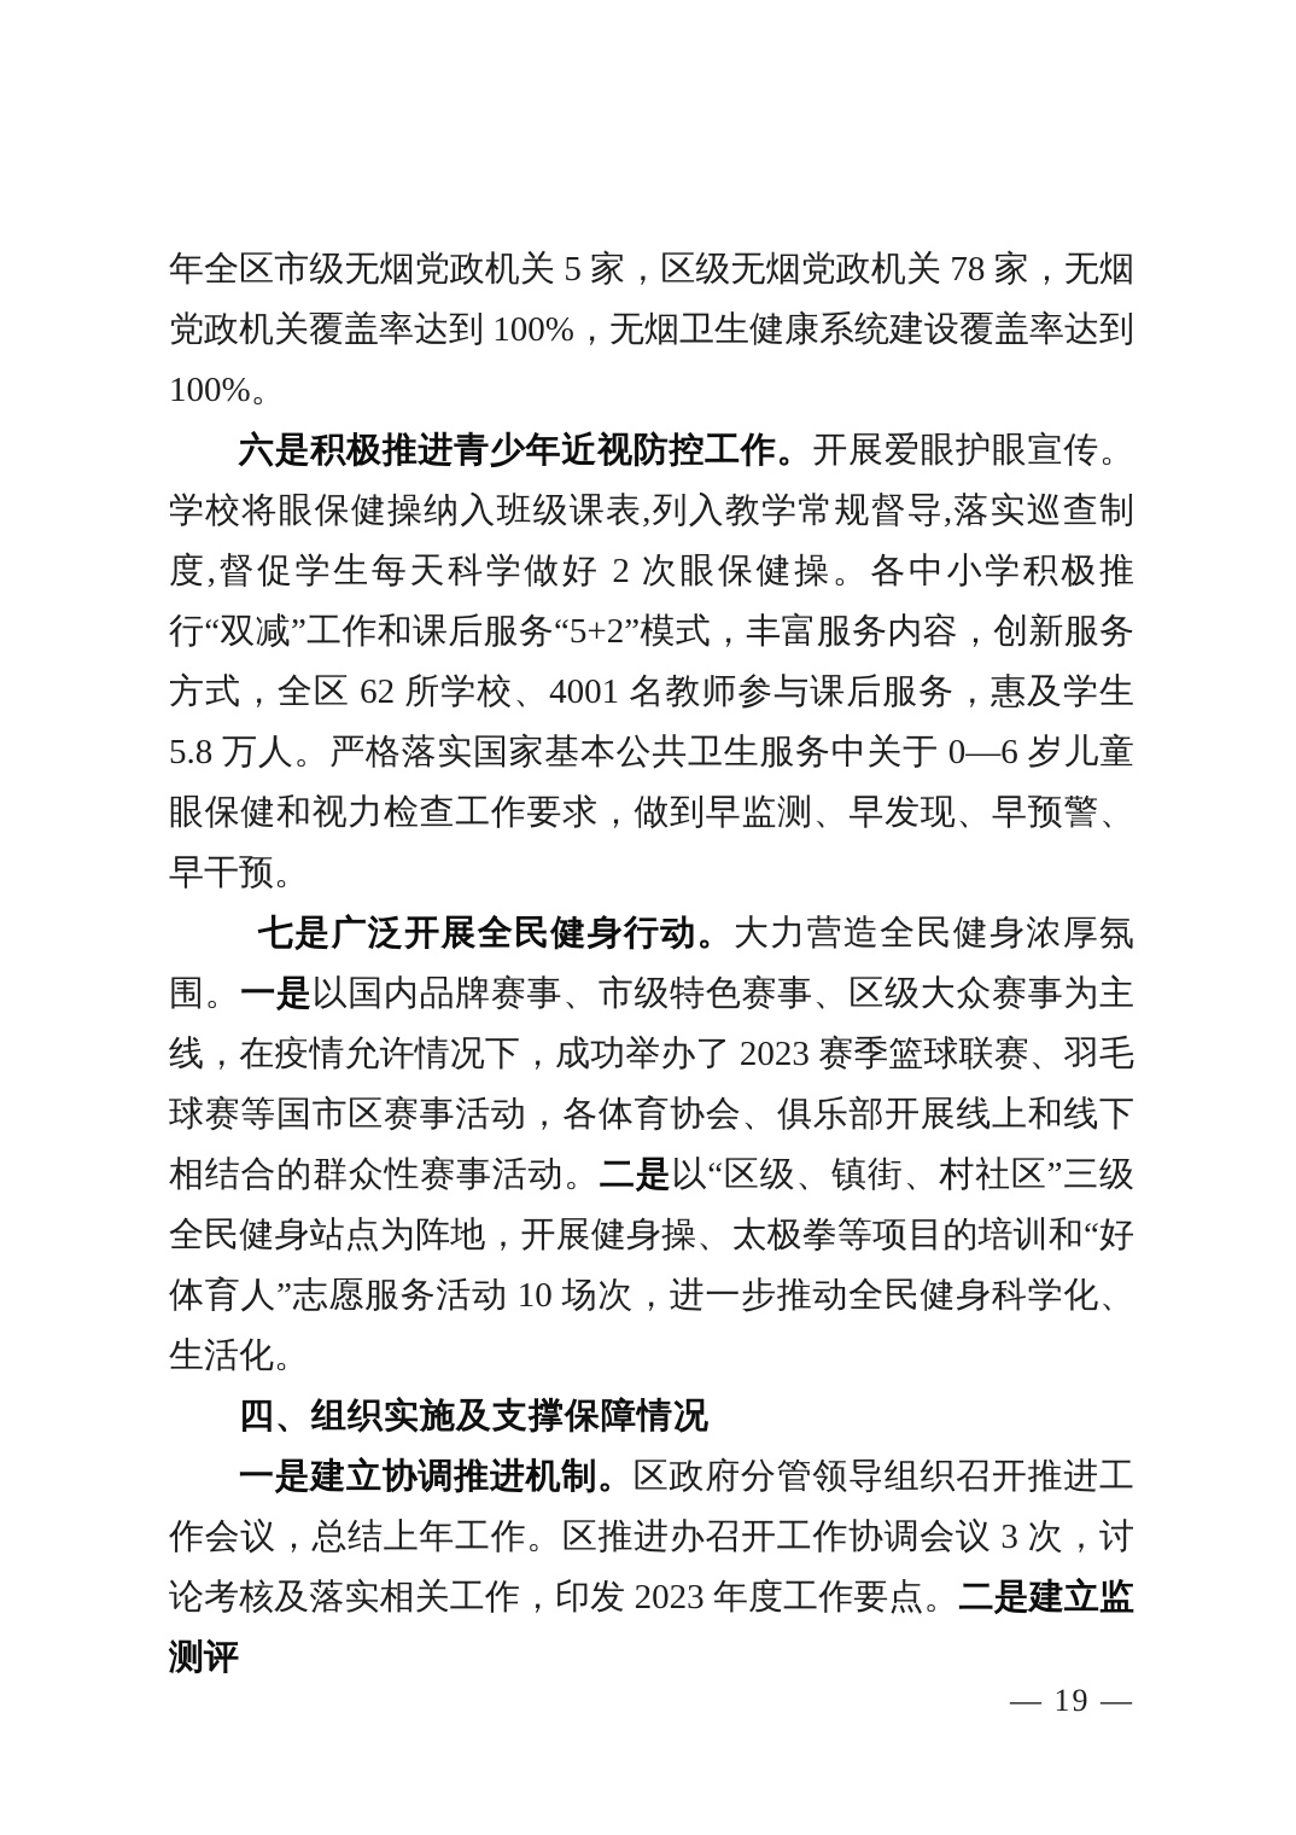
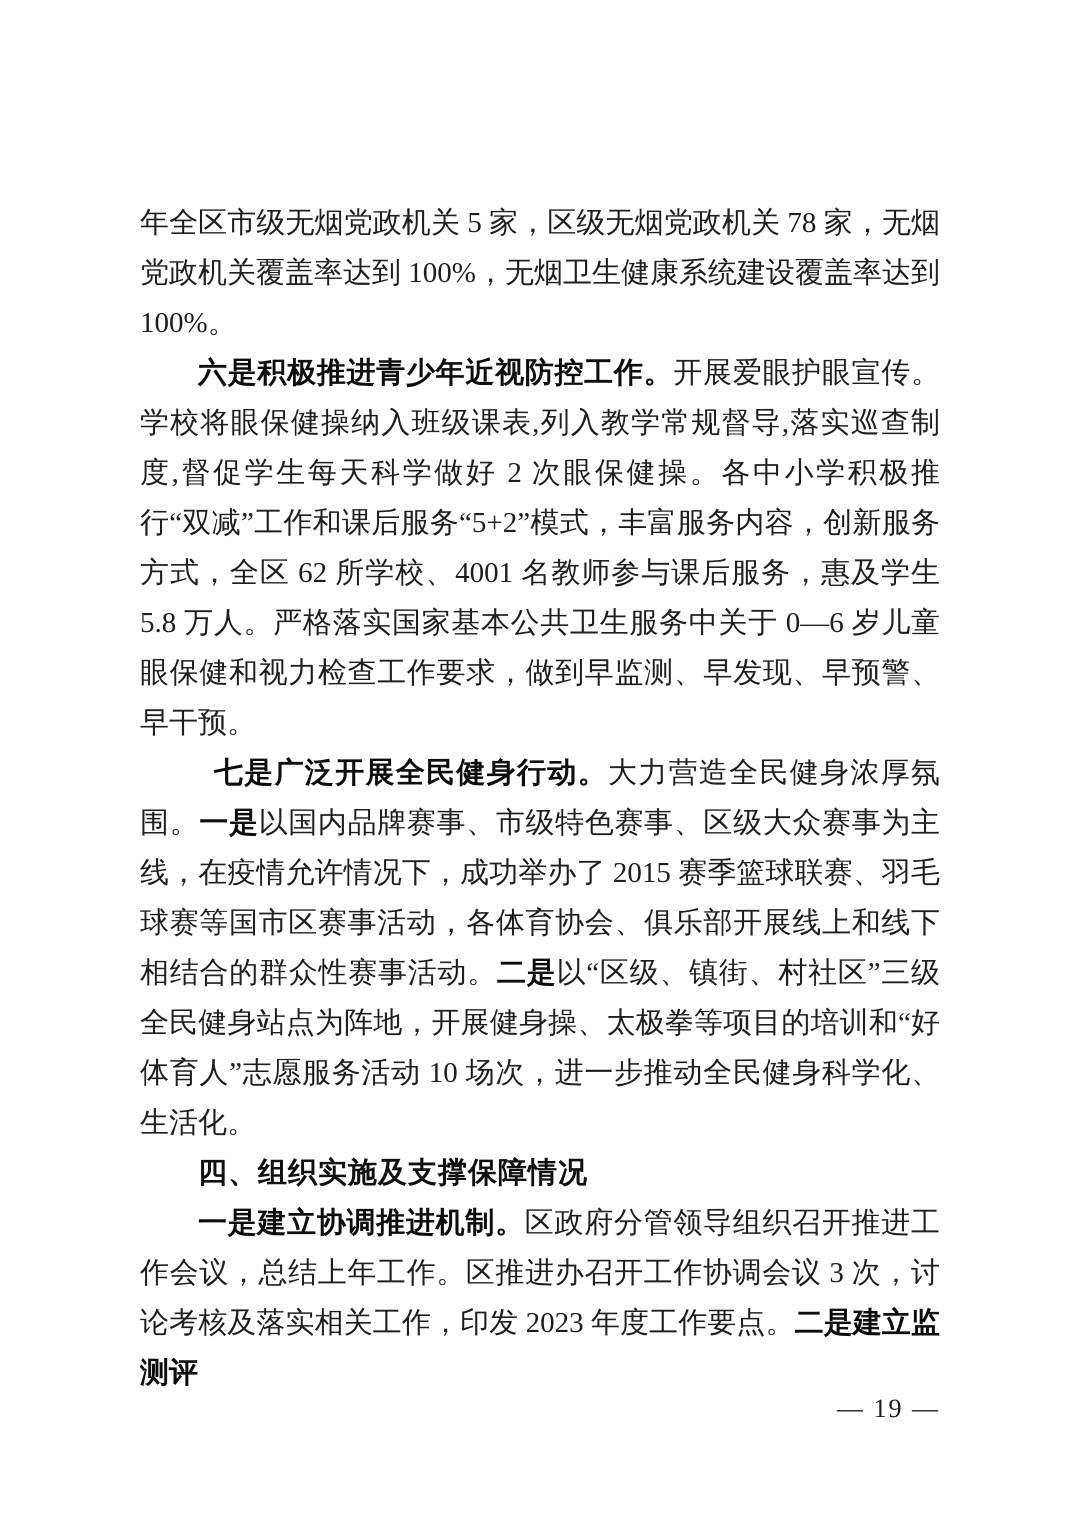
  年全区市级无烟党政机关 5 家，区级无烟党政机关 78 家，无烟党政机关覆盖率达到 100%，无烟卫生健康系统建设覆盖率达到 100%。
  六是积极推进青少年近视防控工作。开展爱眼护眼宣传。学校将眼保健操纳入班级课表,列入教学常规督导,落实巡查制度,督促学生每天科学做好 2 次眼保健操。各中小学积极推行“双减”工作和课后服务“5+2”模式，丰富服务内容，创新服务方式，全区 62 所学校、4001 名教师参与课后服务，惠及学生 5.8 万人。严格落实国家基本公共卫生服务中关于 0—6 岁儿童眼保健和视力检查工作要求，做到早监测、早发现、早预警、早干预。
- 七是广泛开展全民健身行动。大力营造全民健身浓厚氛围。一是以国内品牌赛事、市级特色赛事、区级大众赛事为主线，在疫情允许情况下，成功举办了 2023 赛季篮球联赛、羽毛球赛等国市区赛事活动，各体育协会、俱乐部开展线上和线下相结合的群众性赛事活动。二是以“区级、镇街、村社区”三级全民健身站点为阵地，开展健身操、太极拳等项目的培训和“好体育人”志愿服务活动 10 场次，进一步推动全民健身科学化、生活化。
+ 七是广泛开展全民健身行动。大力营造全民健身浓厚氛围。一是以国内品牌赛事、市级特色赛事、区级大众赛事为主线，在疫情允许情况下，成功举办了 2015 赛季篮球联赛、羽毛球赛等国市区赛事活动，各体育协会、俱乐部开展线上和线下相结合的群众性赛事活动。二是以“区级、镇街、村社区”三级全民健身站点为阵地，开展健身操、太极拳等项目的培训和“好体育人”志愿服务活动 10 场次，进一步推动全民健身科学化、生活化。
  四、组织实施及支撑保障情况
  一是建立协调推进机制。区政府分管领导组织召开推进工作会议，总结上年工作。区推进办召开工作协调会议 3 次，讨论考核及落实相关工作，印发 2023 年度工作要点。二是建立监测评
  — 19 —
